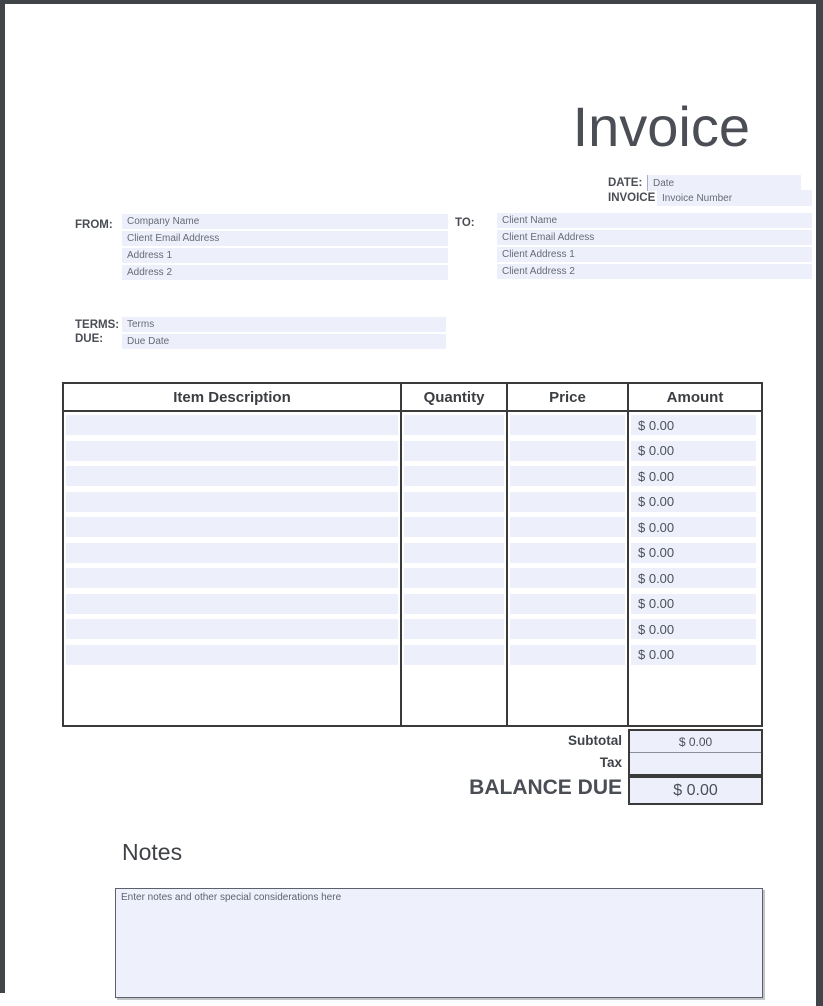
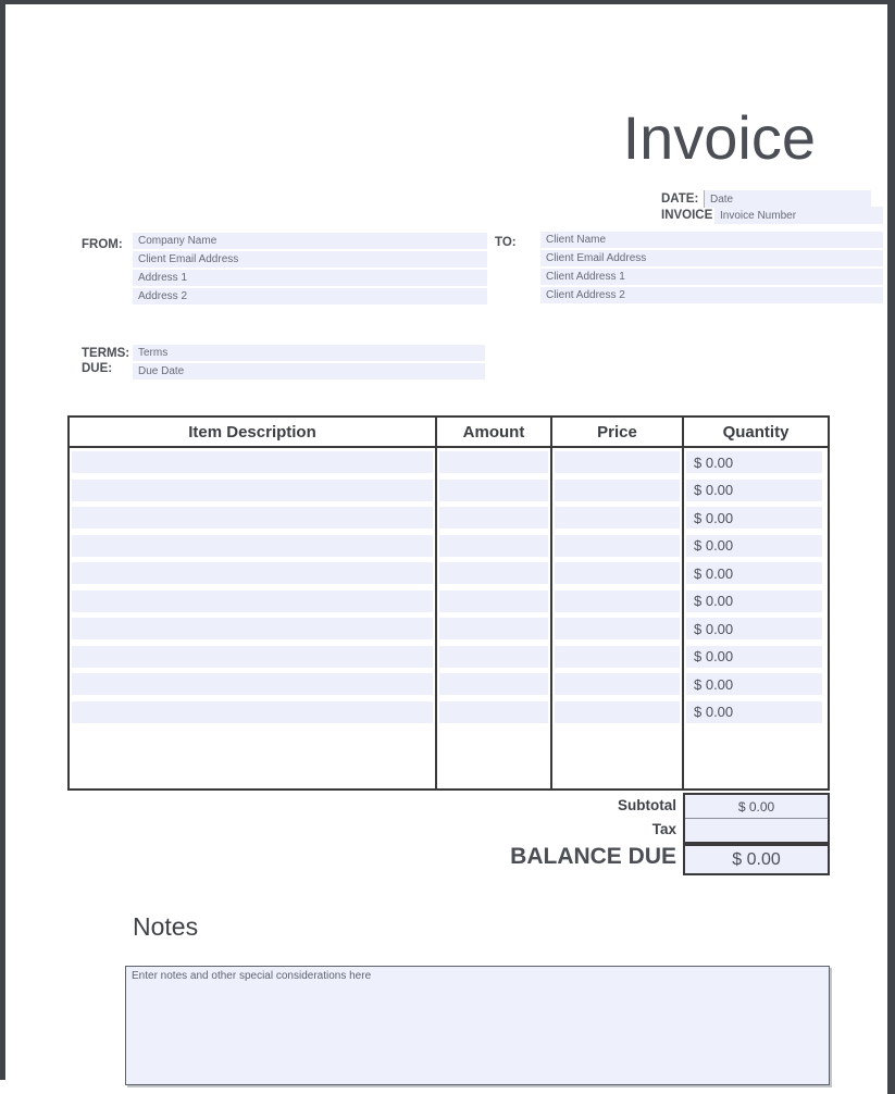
  Invoice
  DATE:
  Date
  INVOICE
  Invoice Number
  FROM:
  Company Name
  Client Email Address
  Address 1
  Address 2
  TO:
  Client Name
  Client Email Address
  Client Address 1
  Client Address 2
  TERMS:
  Terms
  DUE:
  Due Date
  Item Description
- Quantity
+ Amount
  Price
- Amount
+ Quantity
  $ 0.00
  $ 0.00
  $ 0.00
  $ 0.00
  $ 0.00
  $ 0.00
  $ 0.00
  $ 0.00
  $ 0.00
  $ 0.00
  Subtotal
  Tax
  BALANCE DUE
  $ 0.00
  $ 0.00
  Notes
  Enter notes and other special considerations here
